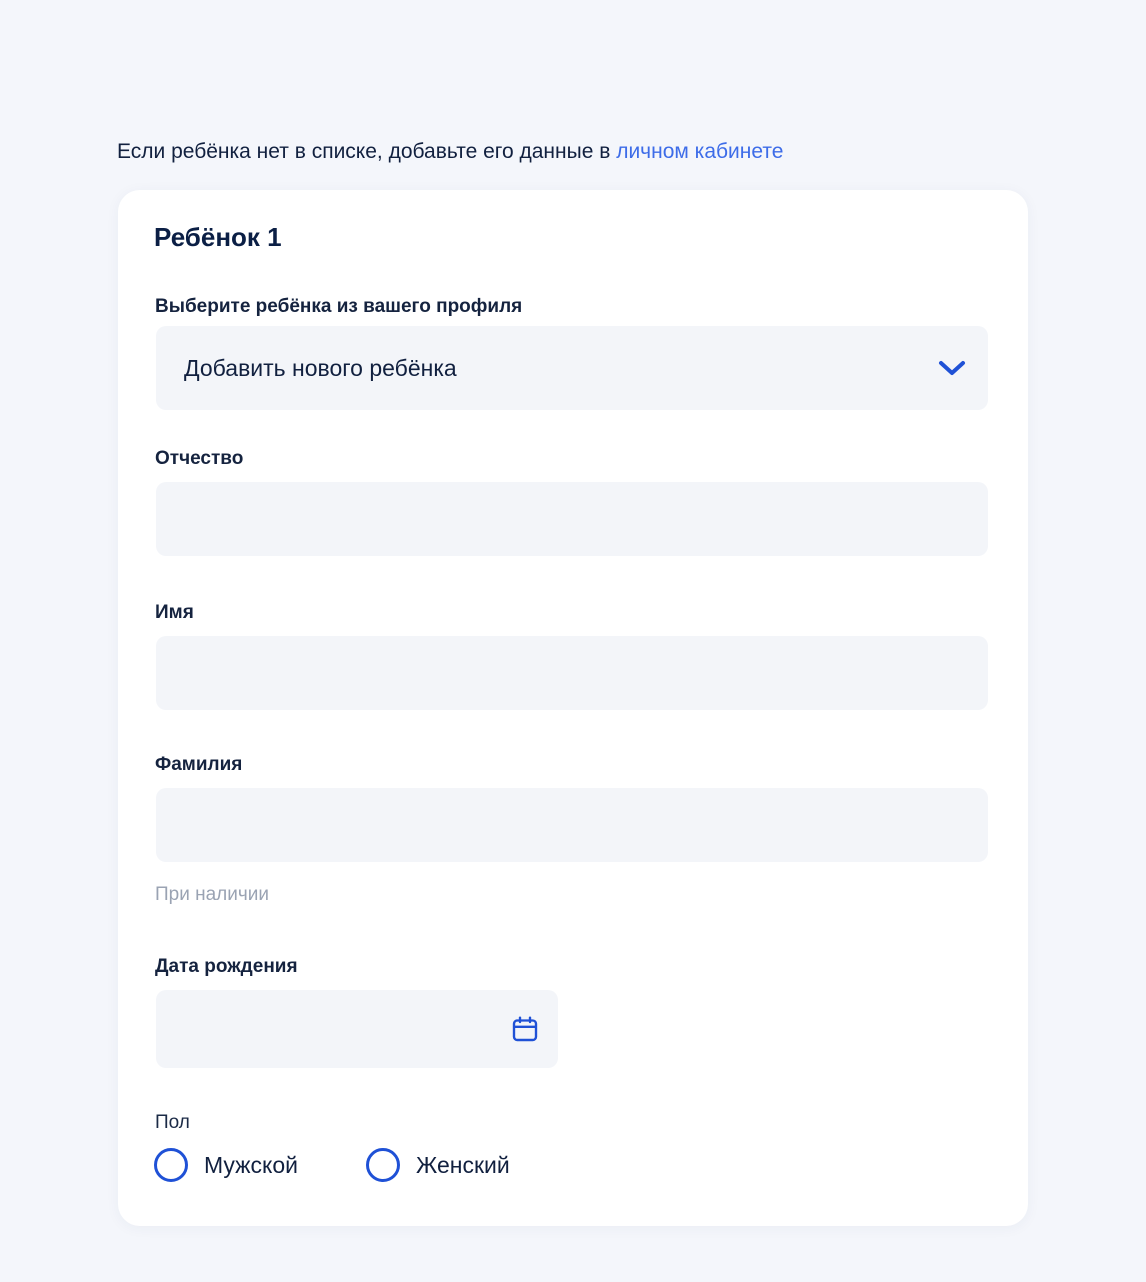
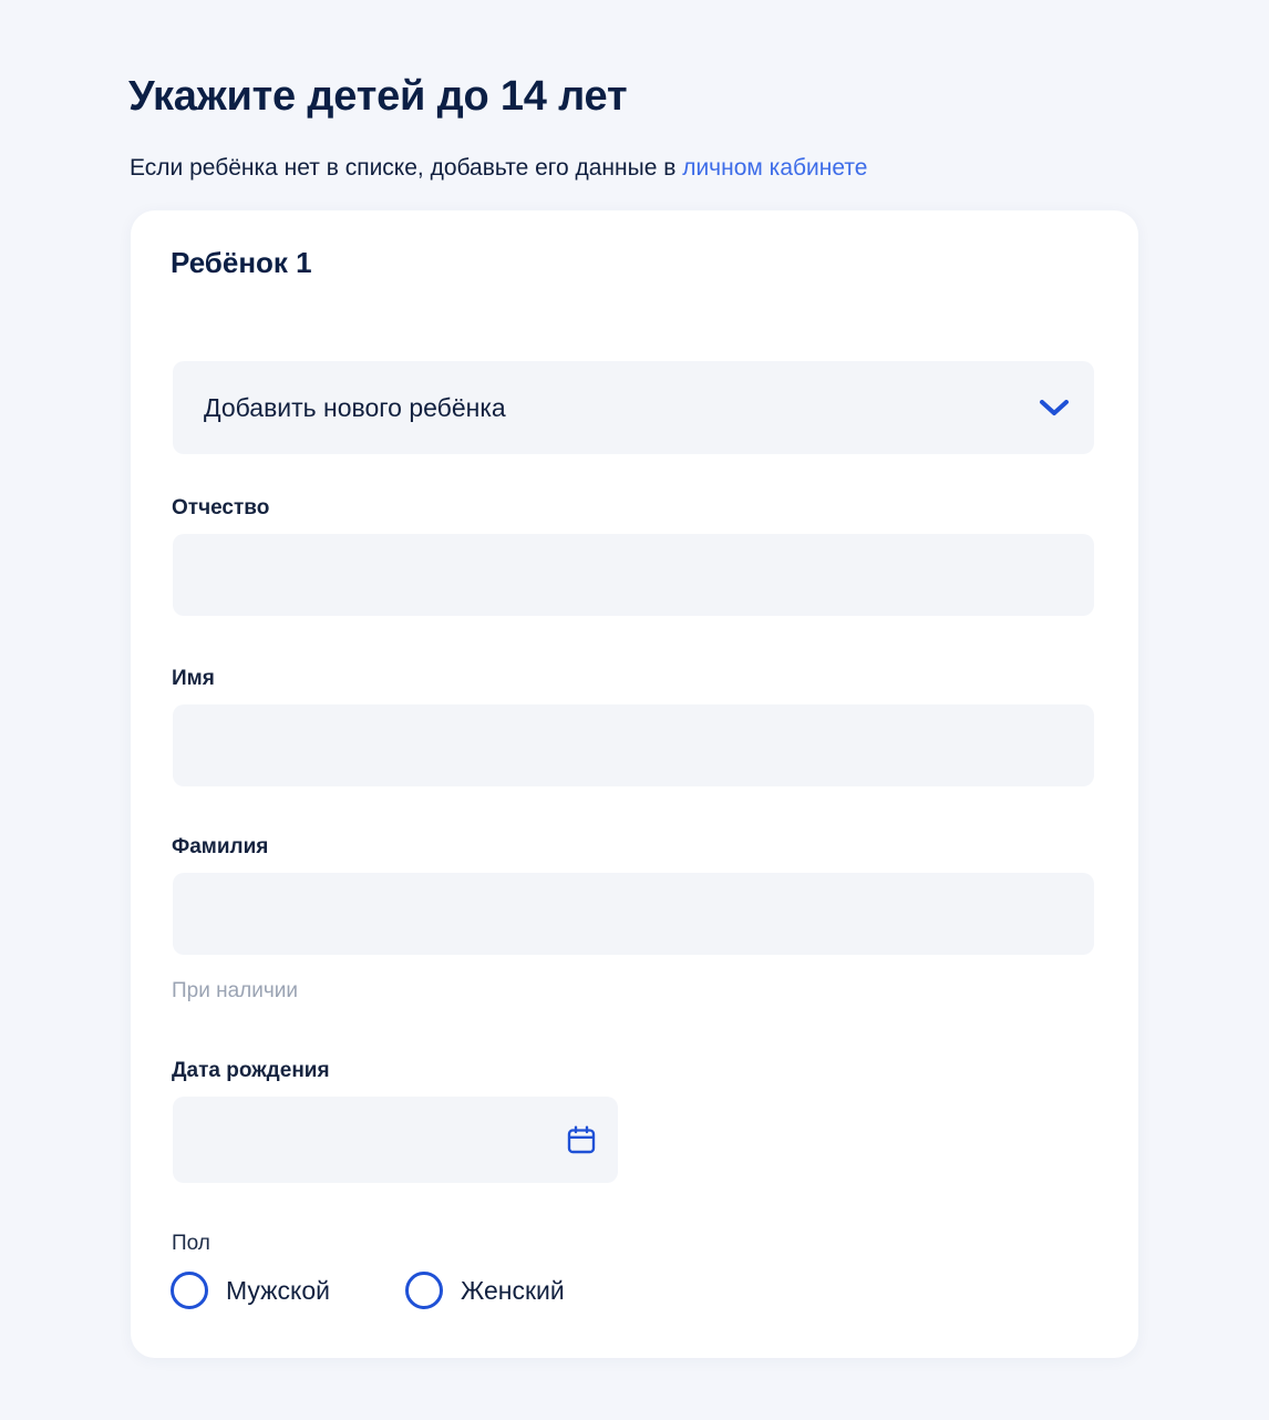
+ Укажите детей до 14 лет
  Если ребёнка нет в списке, добавьте его данные в личном кабинете
  Ребёнок 1
- Выберите ребёнка из вашего профиля
  Добавить нового ребёнка
  Отчество
  Имя
  Фамилия
  При наличии
  Дата рождения
  Пол
  Мужской
  Женский
